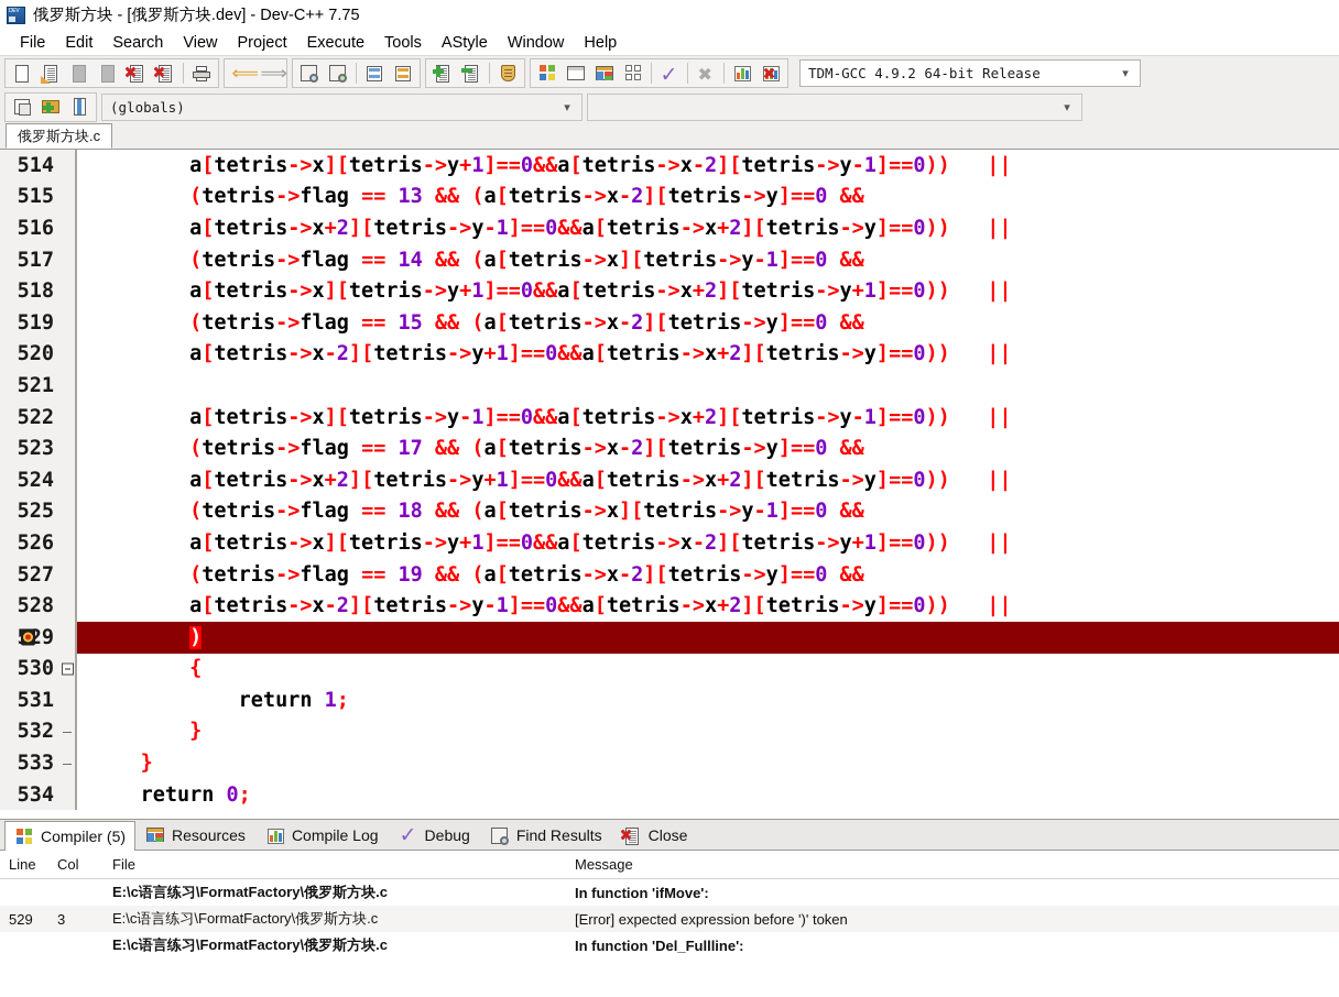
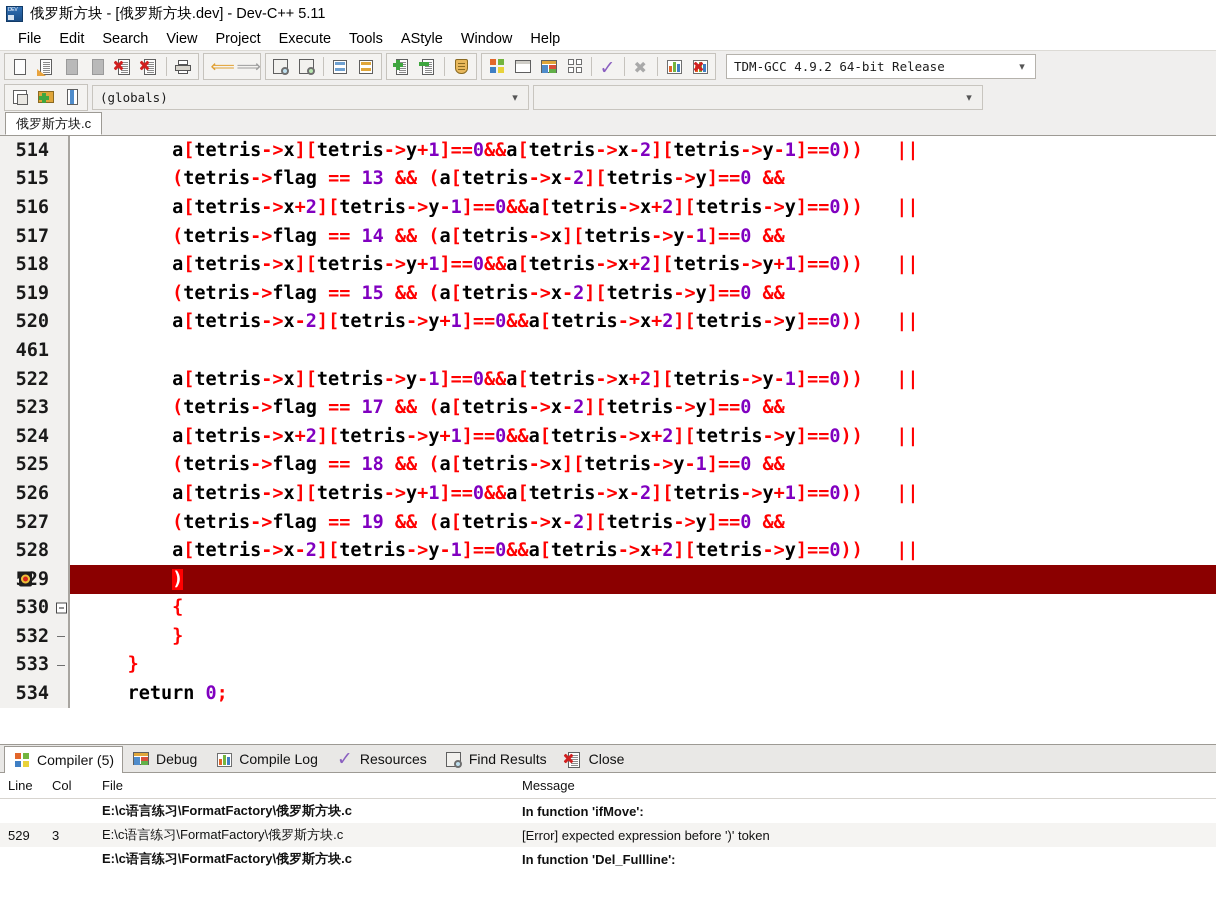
- 俄罗斯方块 - [俄罗斯方块.dev] - Dev-C++ 7.75
+ 俄罗斯方块 - [俄罗斯方块.dev] - Dev-C++ 5.11
  File
  Edit
  Search
  View
  Project
  Execute
  Tools
  AStyle
  Window
  Help
  ⟸
  ⟹
  ✓
  ✖
  TDM-GCC 4.9.2 64-bit Release
  ▾
  (globals)
  ▾
  ▾
  俄罗斯方块.c
  514
  a[tetris->x][tetris->y+1]==0&&a[tetris->x-2][tetris->y-1]==0)) ||
  515
  (tetris->flag == 13 && (a[tetris->x-2][tetris->y]==0 &&
  516
  a[tetris->x+2][tetris->y-1]==0&&a[tetris->x+2][tetris->y]==0)) ||
  517
  (tetris->flag == 14 && (a[tetris->x][tetris->y-1]==0 &&
  518
  a[tetris->x][tetris->y+1]==0&&a[tetris->x+2][tetris->y+1]==0)) ||
  519
  (tetris->flag == 15 && (a[tetris->x-2][tetris->y]==0 &&
  520
  a[tetris->x-2][tetris->y+1]==0&&a[tetris->x+2][tetris->y]==0)) ||
- 521
+ 461
  522
  a[tetris->x][tetris->y-1]==0&&a[tetris->x+2][tetris->y-1]==0)) ||
  523
  (tetris->flag == 17 && (a[tetris->x-2][tetris->y]==0 &&
  524
  a[tetris->x+2][tetris->y+1]==0&&a[tetris->x+2][tetris->y]==0)) ||
  525
  (tetris->flag == 18 && (a[tetris->x][tetris->y-1]==0 &&
  526
  a[tetris->x][tetris->y+1]==0&&a[tetris->x-2][tetris->y+1]==0)) ||
  527
  (tetris->flag == 19 && (a[tetris->x-2][tetris->y]==0 &&
  528
  a[tetris->x-2][tetris->y-1]==0&&a[tetris->x+2][tetris->y]==0)) ||
  529
  )
  530
  {
- 531
- return 1;
  532
  }
  533
  }
  534
  return 0;
  Compiler (5)
- Resources
+ Debug
  Compile Log
  ✓
- Debug
+ Resources
  Find Results
  Close
  Line
  Col
  File
  Message
  E:\c语言练习\FormatFactory\俄罗斯方块.c
  In function 'ifMove':
  529
  3
  E:\c语言练习\FormatFactory\俄罗斯方块.c
  [Error] expected expression before ')' token
  E:\c语言练习\FormatFactory\俄罗斯方块.c
  In function 'Del_Fullline':
